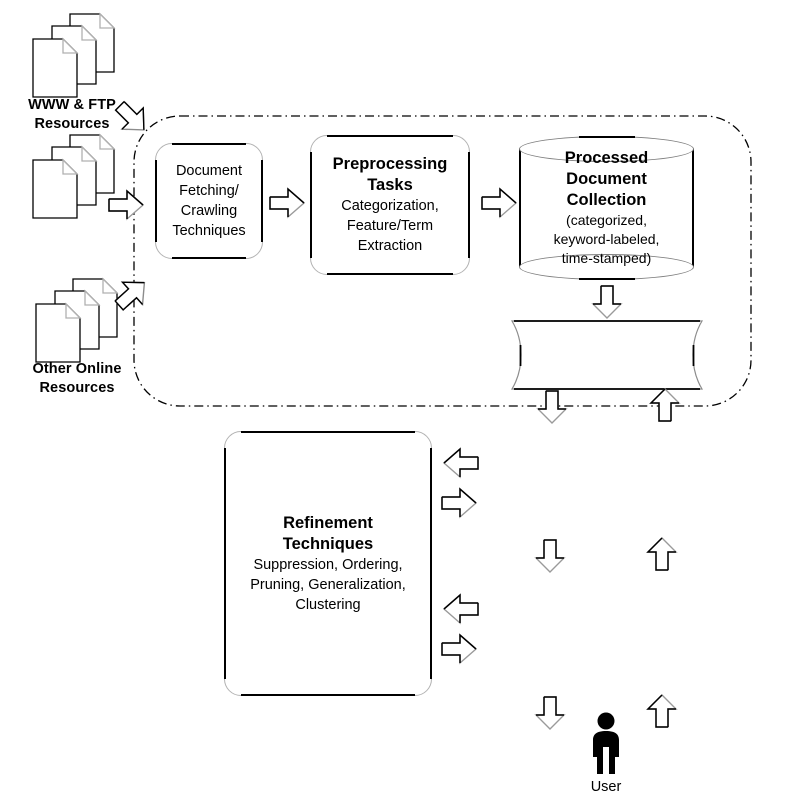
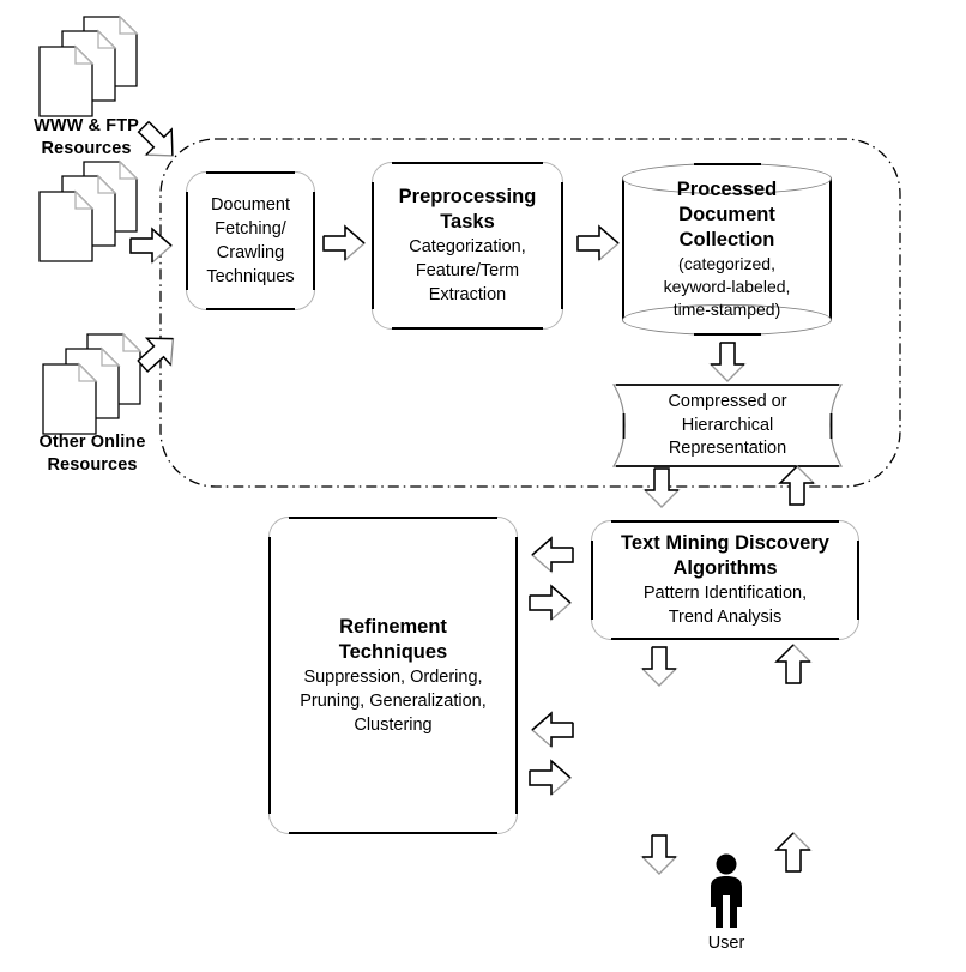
  WWW & FTP
  Resources
  Other Online
  Resources
  Document
  Fetching/
  Crawling
  Techniques
  Preprocessing
  Tasks
  Categorization,
  Feature/Term
  Extraction
  Processed
  Document
  Collection
  (categorized,
  keyword-labeled,
  time-stamped)
+ Compressed or
+ Hierarchical
+ Representation
+ Text Mining Discovery
+ Algorithms
+ Pattern Identification,
+ Trend Analysis
  Refinement
  Techniques
  Suppression, Ordering,
  Pruning, Generalization,
  Clustering
  User
